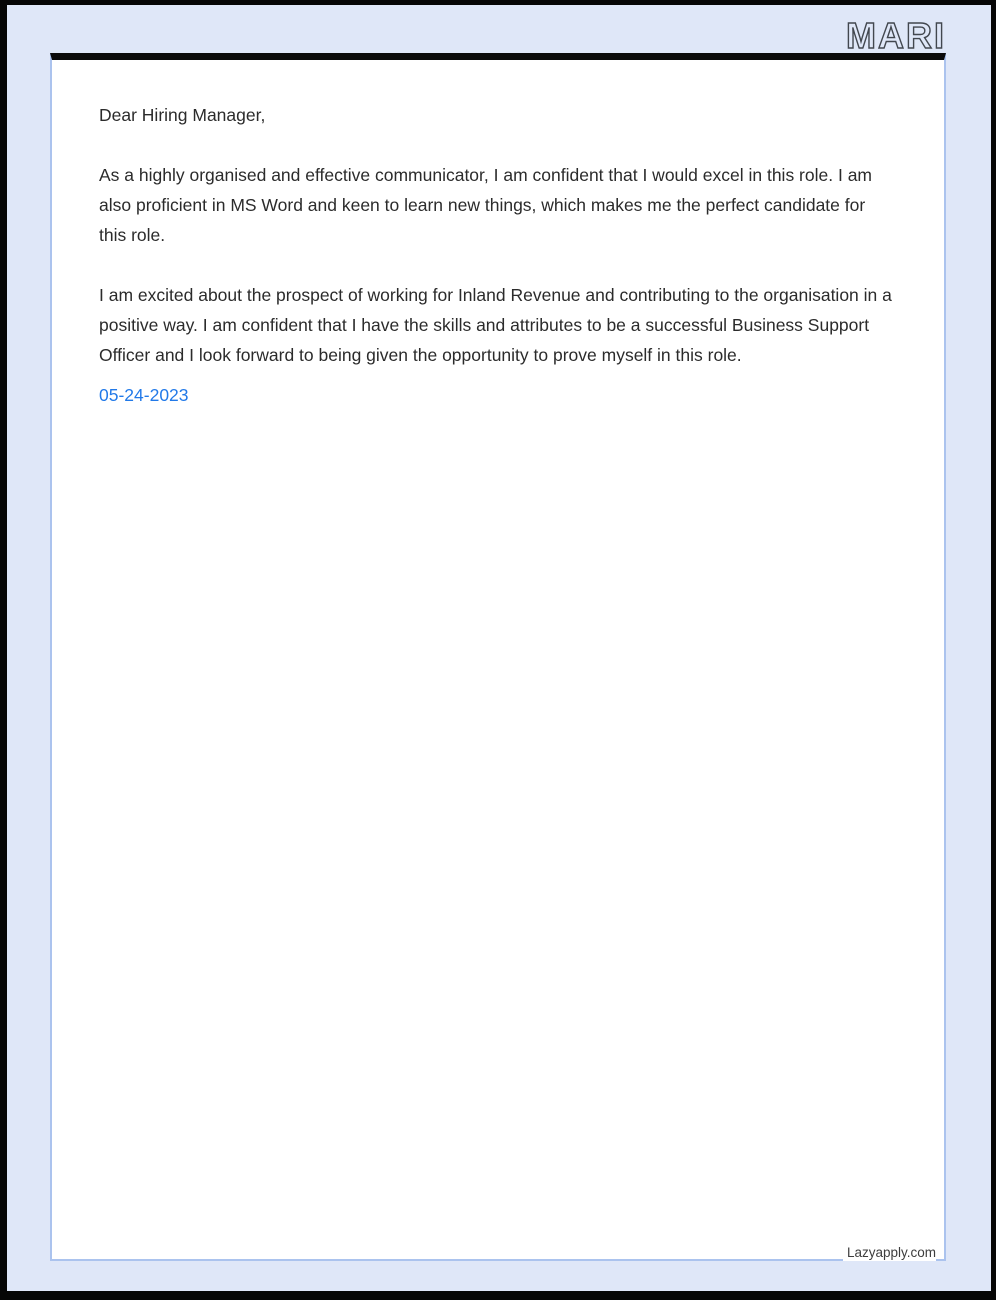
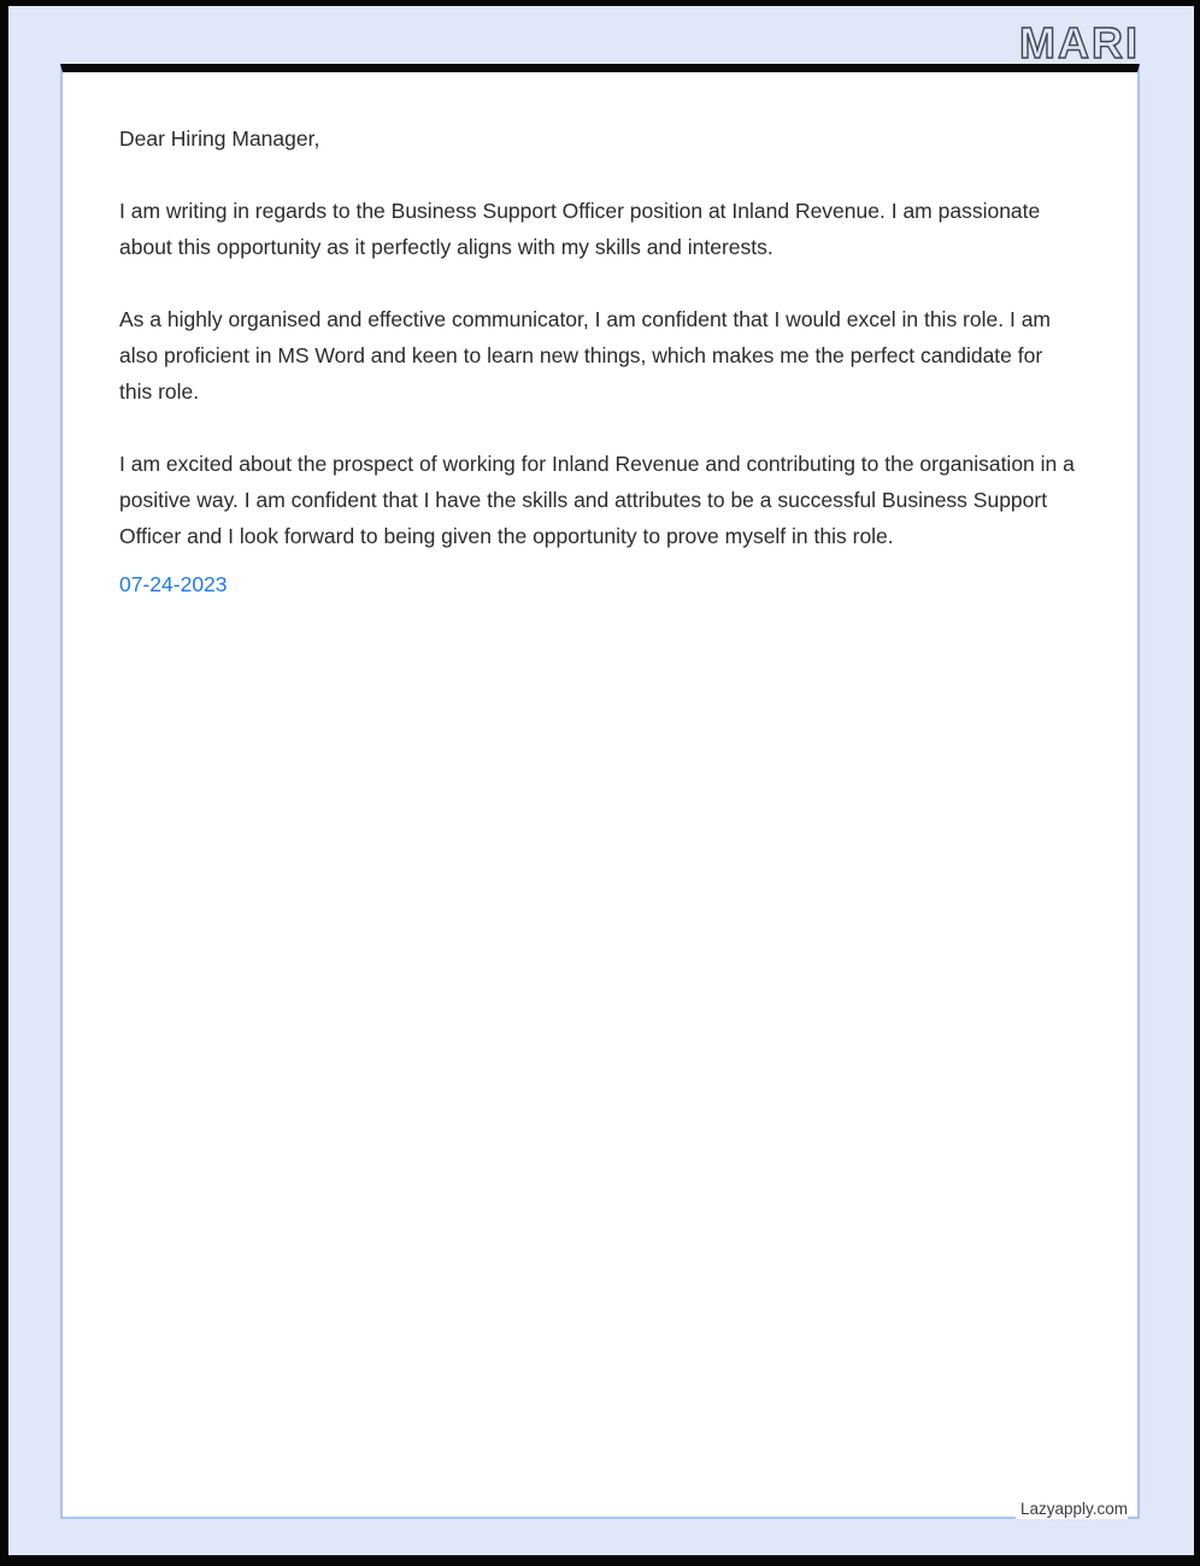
  MARI
  Dear Hiring Manager,
+ I am writing in regards to the Business Support Officer position at Inland Revenue. I am passionate about this opportunity as it perfectly aligns with my skills and interests.
  As a highly organised and effective communicator, I am confident that I would excel in this role. I am also proficient in MS Word and keen to learn new things, which makes me the perfect candidate for this role.
  I am excited about the prospect of working for Inland Revenue and contributing to the organisation in a positive way. I am confident that I have the skills and attributes to be a successful Business Support Officer and I look forward to being given the opportunity to prove myself in this role.
- 05-24-2023
+ 07-24-2023
  Lazyapply.com
